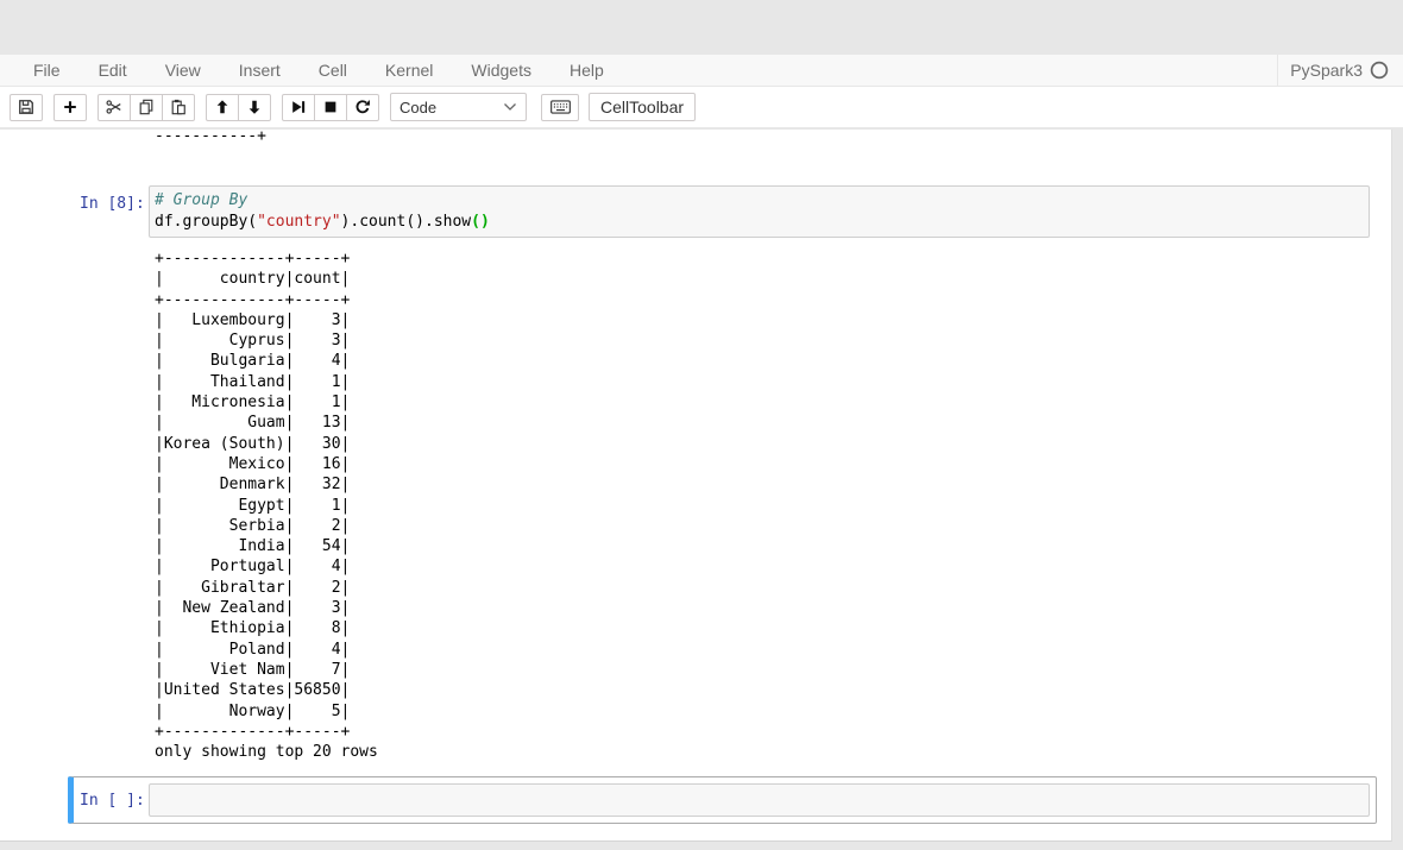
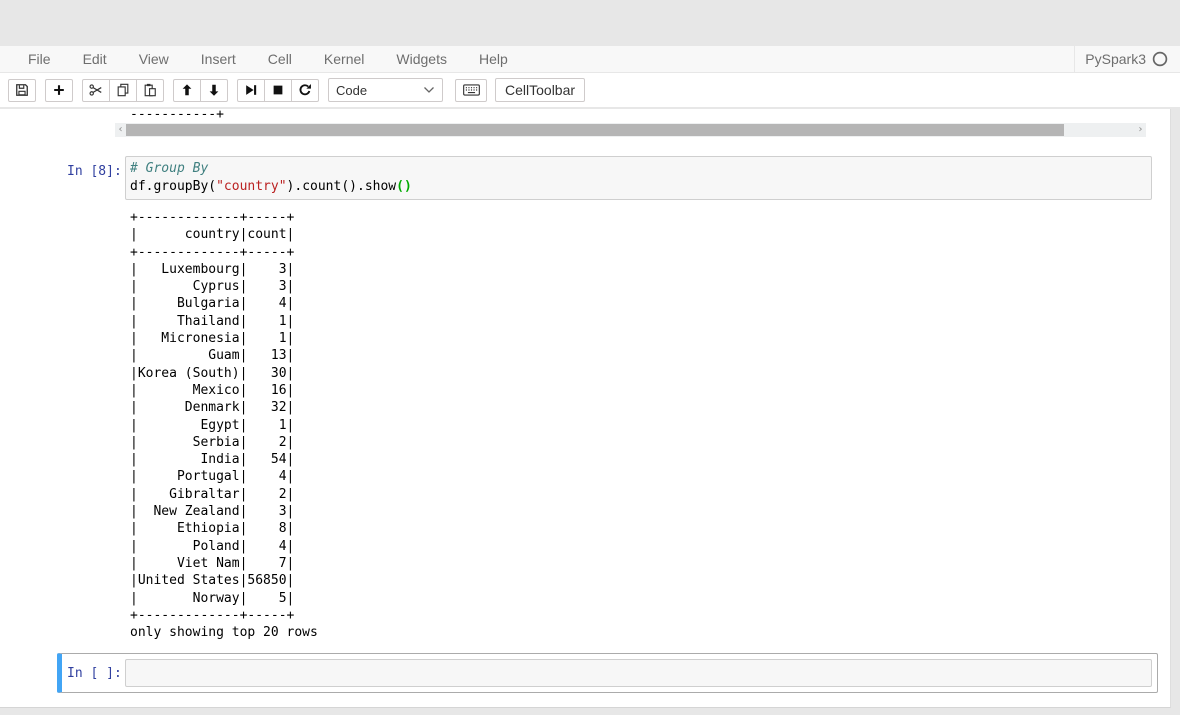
  File
  Edit
  View
  Insert
  Cell
  Kernel
  Widgets
  Help
  PySpark3
  Code
  CellToolbar
  -----------+
+ ‹
+ ›
  In [8]:
  # Group By
  df.groupBy("country").count().show()
  +-------------+-----+
  | country|count|
  +-------------+-----+
  | Luxembourg| 3|
  | Cyprus| 3|
  | Bulgaria| 4|
  | Thailand| 1|
  | Micronesia| 1|
  | Guam| 13|
  |Korea (South)| 30|
  | Mexico| 16|
  | Denmark| 32|
  | Egypt| 1|
  | Serbia| 2|
  | India| 54|
  | Portugal| 4|
  | Gibraltar| 2|
  | New Zealand| 3|
  | Ethiopia| 8|
  | Poland| 4|
  | Viet Nam| 7|
  |United States|56850|
  | Norway| 5|
  +-------------+-----+
  only showing top 20 rows
  In [ ]:
